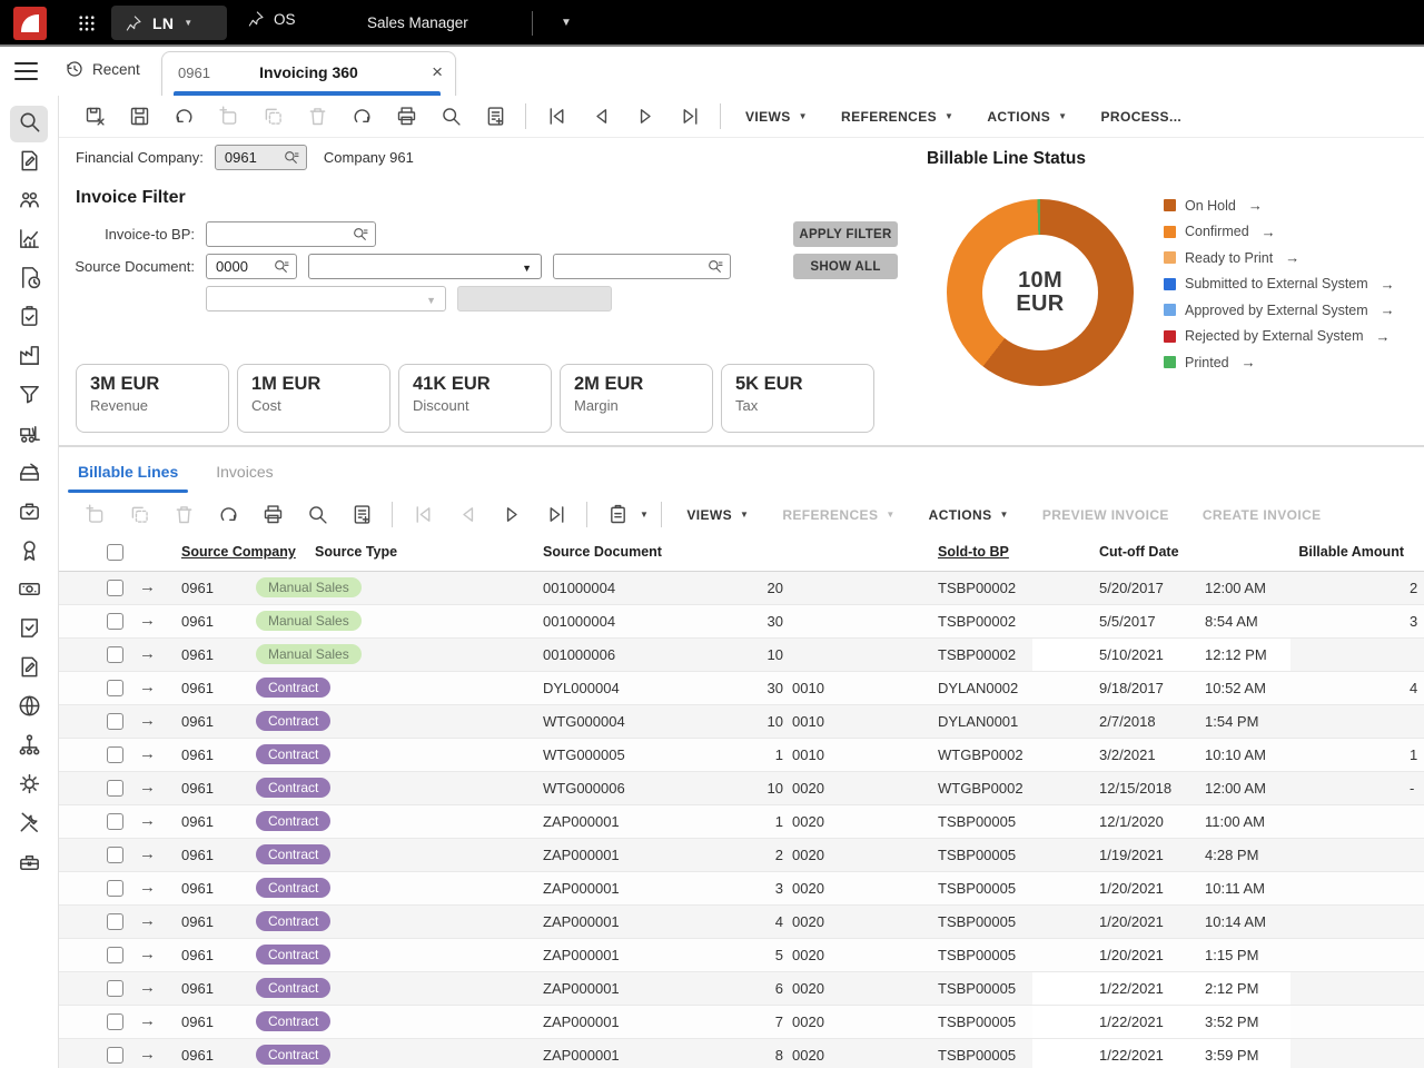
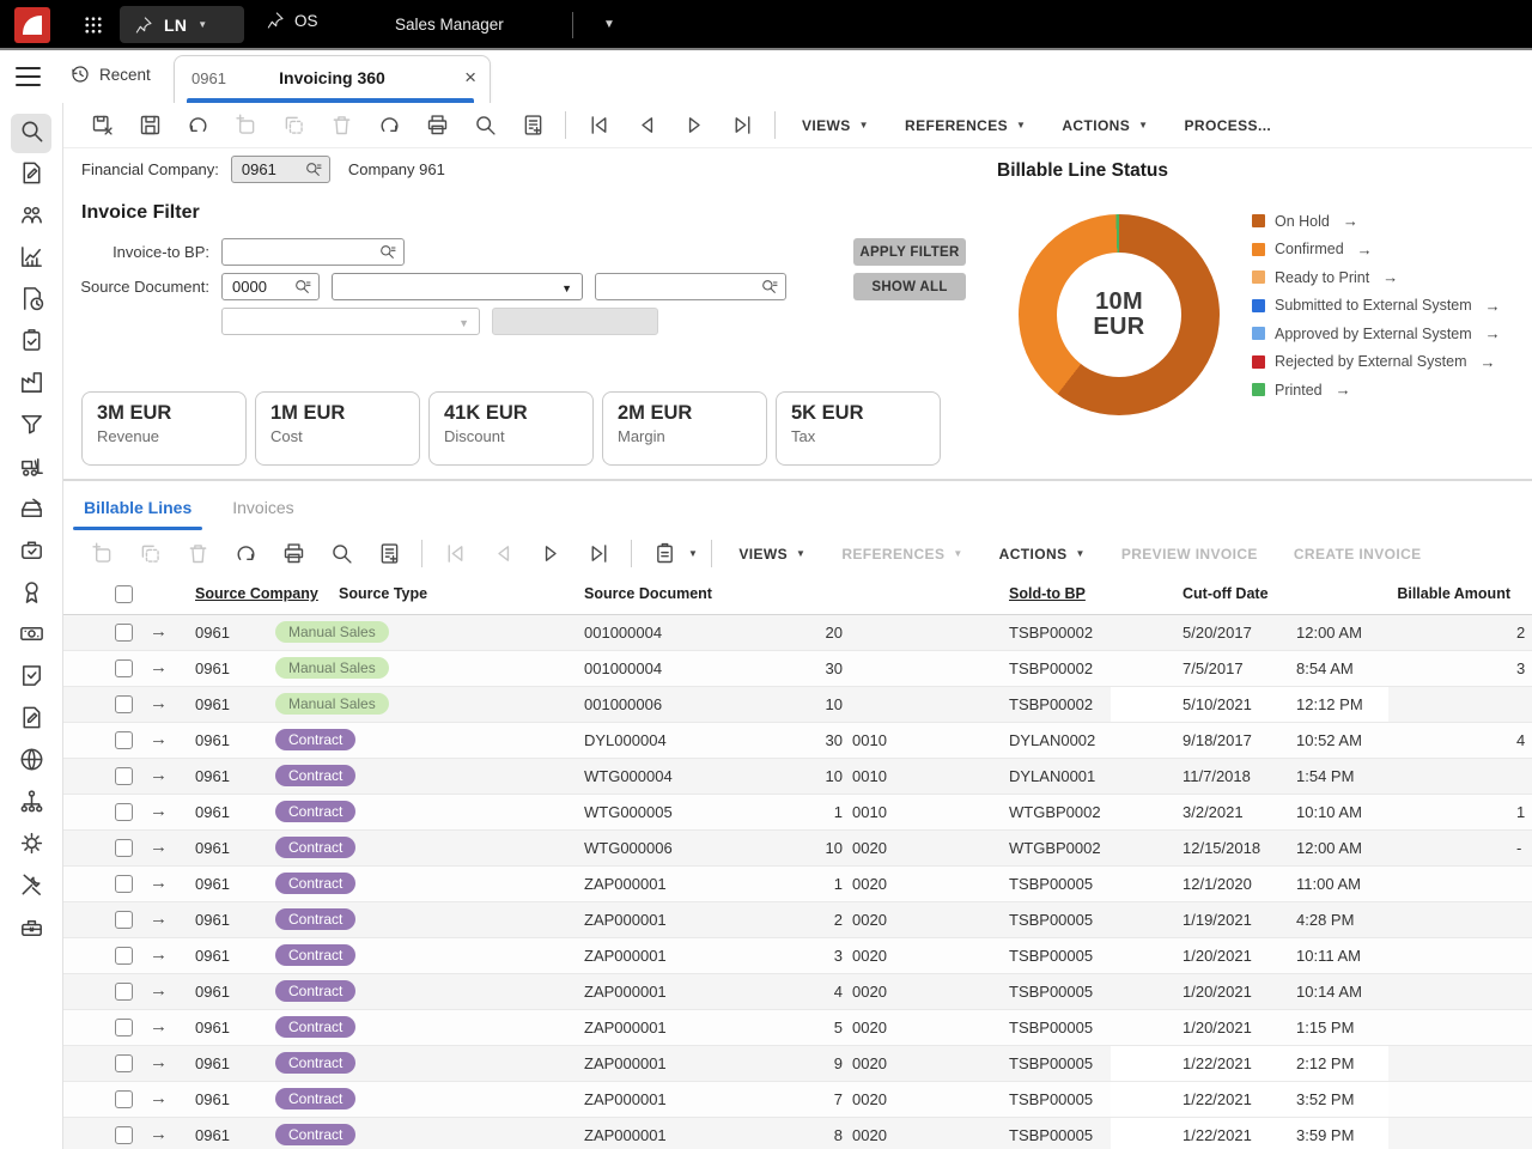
  LN
  ▼
  OS
  Sales Manager
  ▼
  Recent
  0961
  Invoicing 360
  ×
  VIEWS
  ▼
  REFERENCES
  ▼
  ACTIONS
  ▼
  PROCESS...
  Financial Company:
  0961
  Company 961
  Invoice Filter
  Invoice-to BP:
  Source Document:
  0000
  ▼
  ▼
  APPLY FILTER
  SHOW ALL
  Billable Line Status
  10M
  EUR
  On Hold
  →
  Confirmed
  →
  Ready to Print
  →
  Submitted to External System
  →
  Approved by External System
  →
  Rejected by External System
  →
  Printed
  →
  3M EUR
  Revenue
  1M EUR
  Cost
  41K EUR
  Discount
  2M EUR
  Margin
  5K EUR
  Tax
  Billable Lines
  Invoices
  ▼
  VIEWS
  ▼
  REFERENCES
  ▼
  ACTIONS
  ▼
  PREVIEW INVOICE
  CREATE INVOICE
  Source Company
  Source Type
  Source Document
  Sold-to BP
  Cut-off Date
  Billable Amount
  →
  0961
  Manual Sales
  001000004
  20
  TSBP00002
  5/20/2017
  12:00 AM
  2
  →
  0961
  Manual Sales
  001000004
  30
  TSBP00002
- 5/5/2017
+ 7/5/2017
  8:54 AM
  3
  →
  0961
  Manual Sales
  001000006
  10
  TSBP00002
  5/10/2021
  12:12 PM
  →
  0961
  Contract
  DYL000004
  30
  0010
  DYLAN0002
  9/18/2017
  10:52 AM
  4
  →
  0961
  Contract
  WTG000004
  10
  0010
  DYLAN0001
- 2/7/2018
+ 11/7/2018
  1:54 PM
  →
  0961
  Contract
  WTG000005
  1
  0010
  WTGBP0002
  3/2/2021
  10:10 AM
  1
  →
  0961
  Contract
  WTG000006
  10
  0020
  WTGBP0002
  12/15/2018
  12:00 AM
  -
  →
  0961
  Contract
  ZAP000001
  1
  0020
  TSBP00005
  12/1/2020
  11:00 AM
  →
  0961
  Contract
  ZAP000001
  2
  0020
  TSBP00005
  1/19/2021
  4:28 PM
  →
  0961
  Contract
  ZAP000001
  3
  0020
  TSBP00005
  1/20/2021
  10:11 AM
  →
  0961
  Contract
  ZAP000001
  4
  0020
  TSBP00005
  1/20/2021
  10:14 AM
  →
  0961
  Contract
  ZAP000001
  5
  0020
  TSBP00005
  1/20/2021
  1:15 PM
  →
  0961
  Contract
  ZAP000001
- 6
+ 9
  0020
  TSBP00005
  1/22/2021
  2:12 PM
  →
  0961
  Contract
  ZAP000001
  7
  0020
  TSBP00005
  1/22/2021
  3:52 PM
  →
  0961
  Contract
  ZAP000001
  8
  0020
  TSBP00005
  1/22/2021
  3:59 PM
